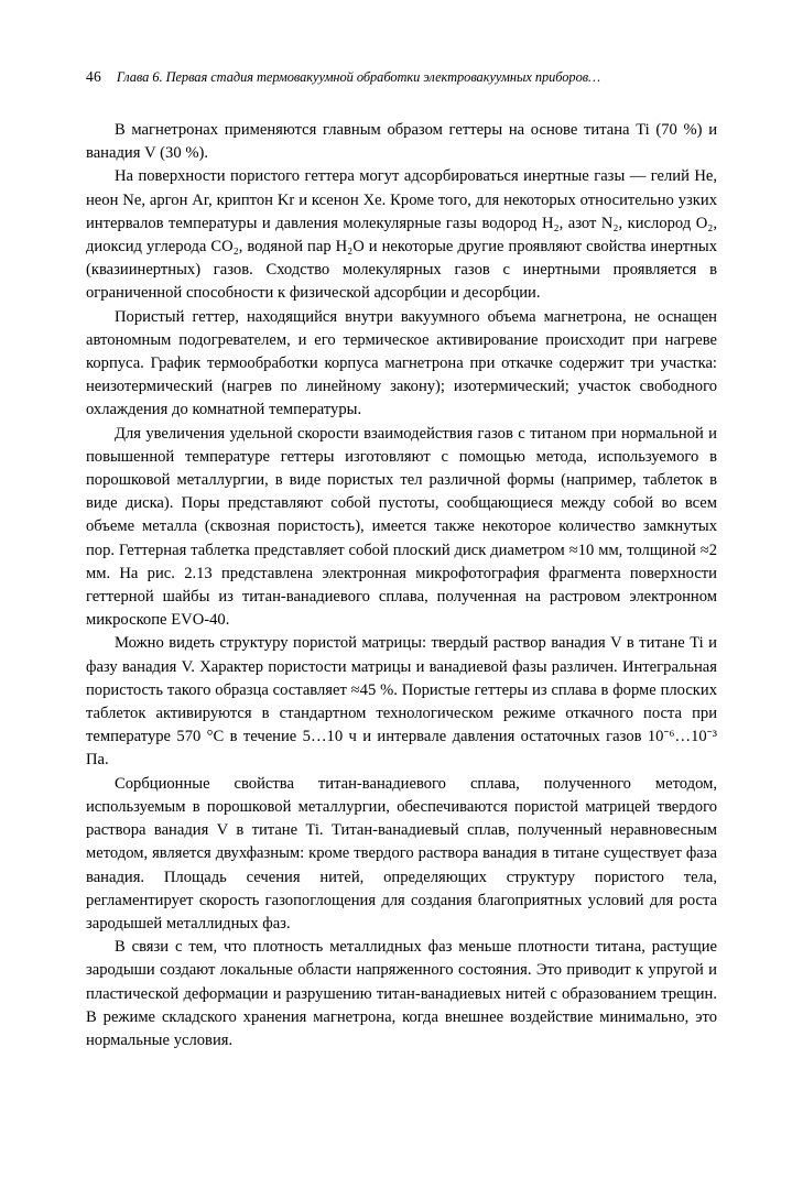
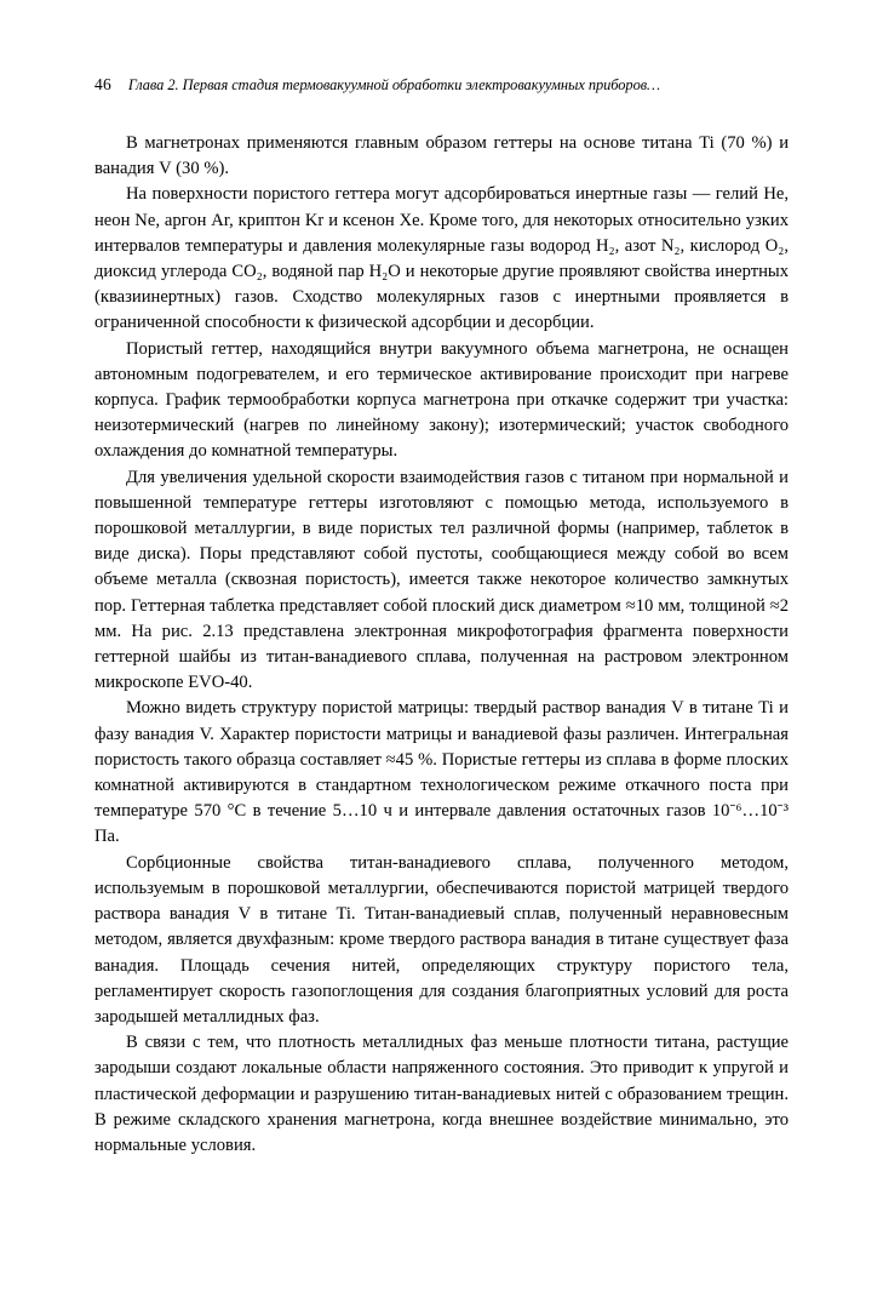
  46
- Глава 6. Первая стадия термовакуумной обработки электровакуумных приборов…
+ Глава 2. Первая стадия термовакуумной обработки электровакуумных приборов…
  В магнетронах применяются главным образом геттеры на основе титана Ti (70 %) и ванадия V (30 %).
  На поверхности пористого геттера могут адсорбироваться инертные газы — гелий He, неон Ne, аргон Ar, криптон Kr и ксенон Xe. Кроме того, для некоторых относительно узких интервалов температуры и давления молекулярные газы водород H₂, азот N₂, кислород O₂, диоксид углерода CO₂, водяной пар H₂O и некоторые другие проявляют свойства инертных (квазиинертных) газов. Сходство молекулярных газов с инертными проявляется в ограниченной способности к физической адсорбции и десорбции.
  Пористый геттер, находящийся внутри вакуумного объема магнетрона, не оснащен автономным подогревателем, и его термическое активирование происходит при нагреве корпуса. График термообработки корпуса магнетрона при откачке содержит три участка: неизотермический (нагрев по линейному закону); изотермический; участок свободного охлаждения до комнатной температуры.
  Для увеличения удельной скорости взаимодействия газов с титаном при нормальной и повышенной температуре геттеры изготовляют с помощью метода, используемого в порошковой металлургии, в виде пористых тел различной формы (например, таблеток в виде диска). Поры представляют собой пустоты, сообщающиеся между собой во всем объеме металла (сквозная пористость), имеется также некоторое количество замкнутых пор. Геттерная таблетка представляет собой плоский диск диаметром ≈10 мм, толщиной ≈2 мм. На рис. 2.13 представлена электронная микрофотография фрагмента поверхности геттерной шайбы из титан-ванадиевого сплава, полученная на растровом электронном микроскопе EVO-40.
- Можно видеть структуру пористой матрицы: твердый раствор ванадия V в титане Ti и фазу ванадия V. Характер пористости матрицы и ванадиевой фазы различен. Интегральная пористость такого образца составляет ≈45 %. Пористые геттеры из сплава в форме плоских таблеток активируются в стандартном технологическом режиме откачного поста при температуре 570 °C в течение 5…10 ч и интервале давления остаточных газов 10⁻⁶…10⁻³ Па.
+ Можно видеть структуру пористой матрицы: твердый раствор ванадия V в титане Ti и фазу ванадия V. Характер пористости матрицы и ванадиевой фазы различен. Интегральная пористость такого образца составляет ≈45 %. Пористые геттеры из сплава в форме плоских комнатной активируются в стандартном технологическом режиме откачного поста при температуре 570 °C в течение 5…10 ч и интервале давления остаточных газов 10⁻⁶…10⁻³ Па.
  Сорбционные свойства титан-ванадиевого сплава, полученного методом, используемым в порошковой металлургии, обеспечиваются пористой матрицей твердого раствора ванадия V в титане Ti. Титан-ванадиевый сплав, полученный неравновесным методом, является двухфазным: кроме твердого раствора ванадия в титане существует фаза ванадия. Площадь сечения нитей, определяющих структуру пористого тела, регламентирует скорость газопоглощения для создания благоприятных условий для роста зародышей металлидных фаз.
  В связи с тем, что плотность металлидных фаз меньше плотности титана, растущие зародыши создают локальные области напряженного состояния. Это приводит к упругой и пластической деформации и разрушению титан-ванадиевых нитей с образованием трещин. В режиме складского хранения магнетрона, когда внешнее воздействие минимально, это нормальные условия.
